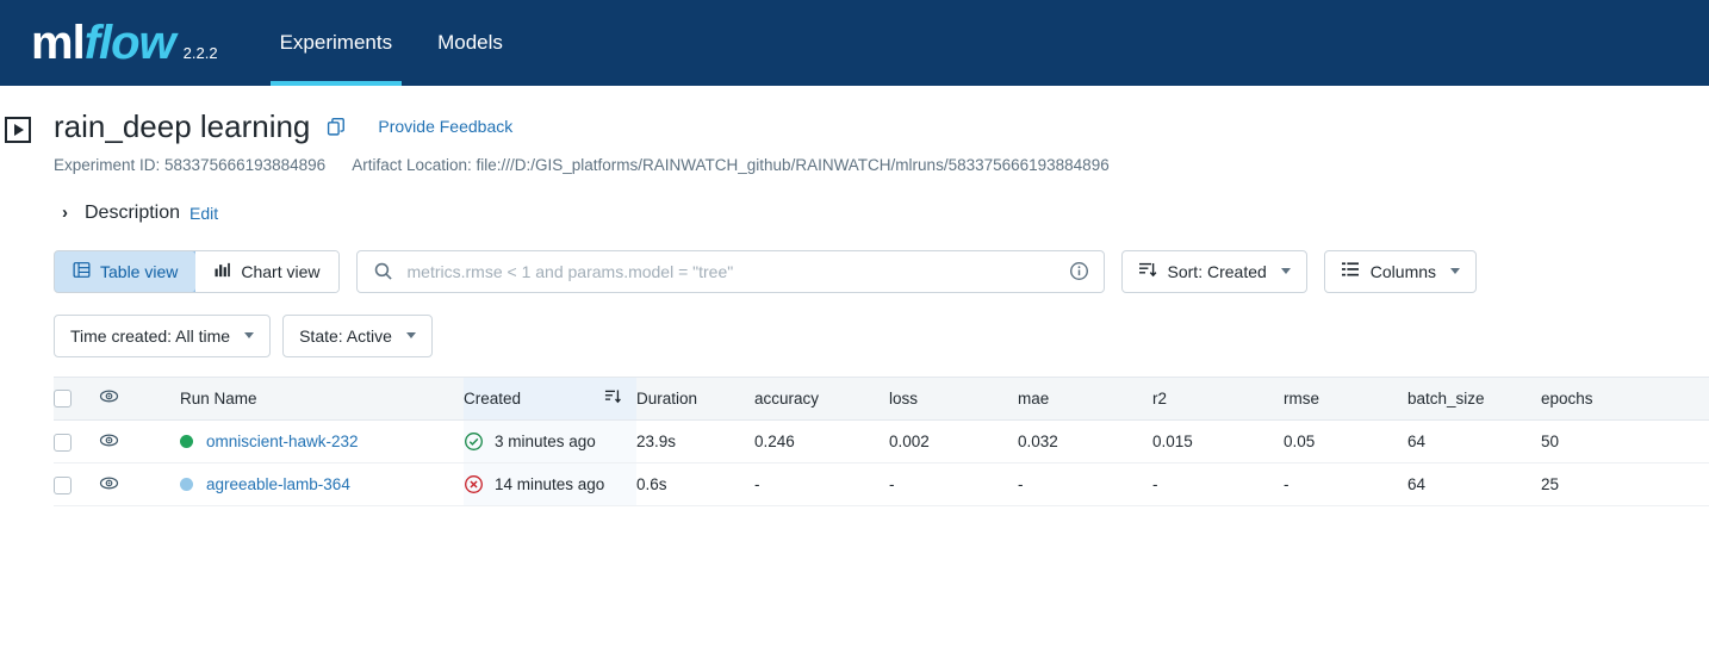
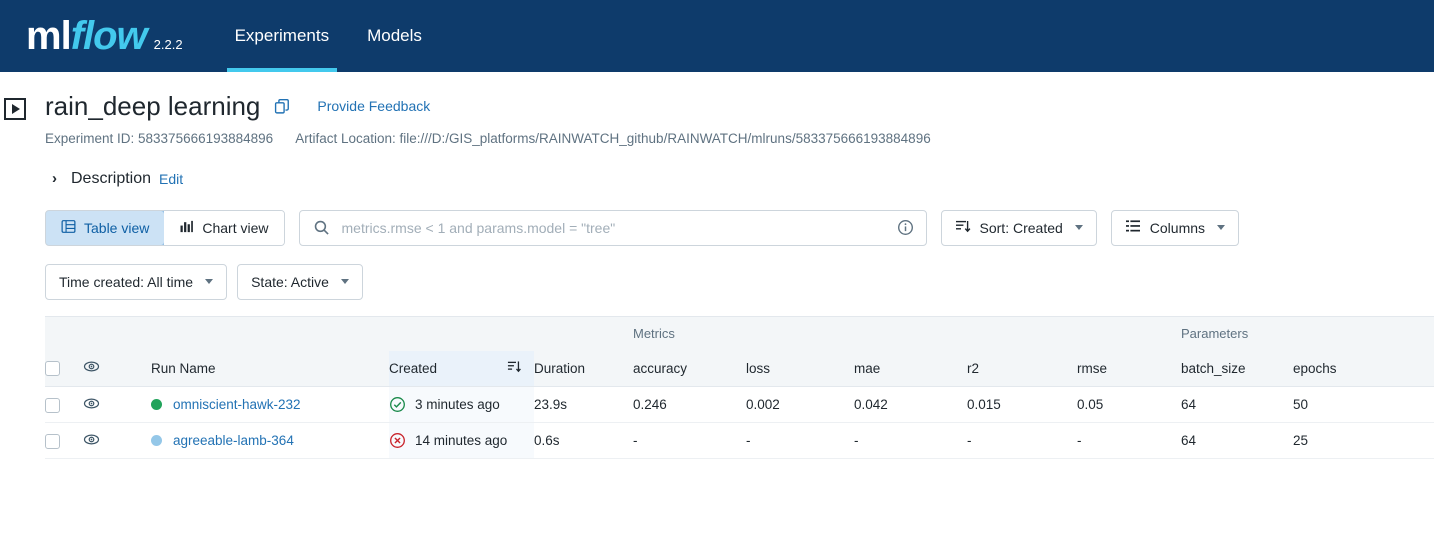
  ml
  flow
  2.2.2
  Experiments
  Models
  rain_deep learning
  Provide Feedback
  Experiment ID: 583375666193884896
  Artifact Location: file:///D:/GIS_platforms/RAINWATCH_github/RAINWATCH/mlruns/583375666193884896
  ›
  Description
  Edit
  Table view
  Chart view
  metrics.rmse < 1 and params.model = "tree"
  Sort: Created
  Columns
  Time created: All time
  State: Active
+ 					Metrics	Parameters
  		Run Name	Created	Duration	accuracy	loss	mae	r2	rmse	batch_size	epochs
- 		omniscient-hawk-232	3 minutes ago	23.9s	0.246	0.002	0.032	0.015	0.05	64	50
+ 		omniscient-hawk-232	3 minutes ago	23.9s	0.246	0.002	0.042	0.015	0.05	64	50
  		agreeable-lamb-364	14 minutes ago	0.6s	-	-	-	-	-	64	25
